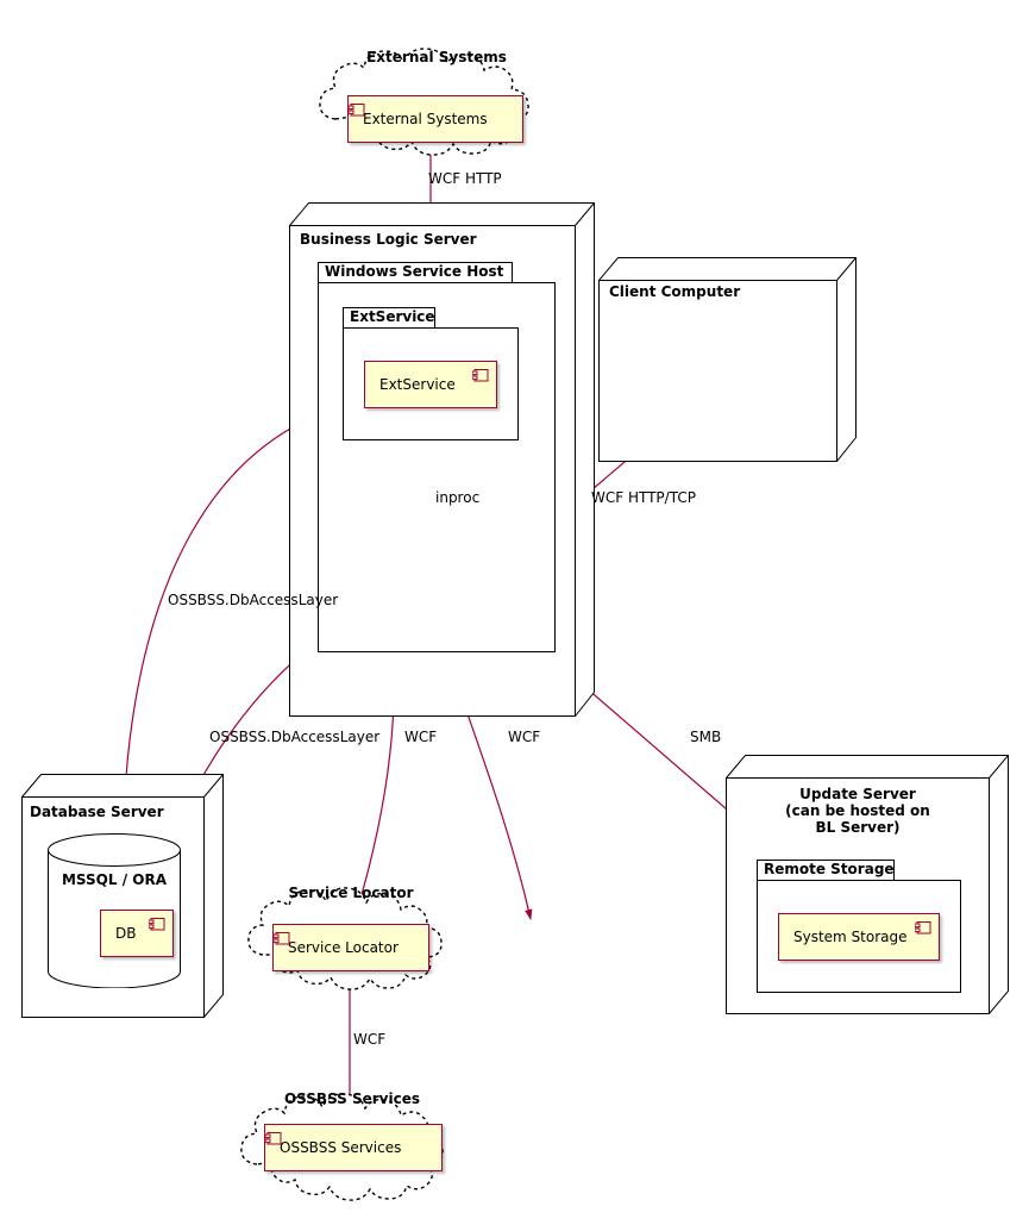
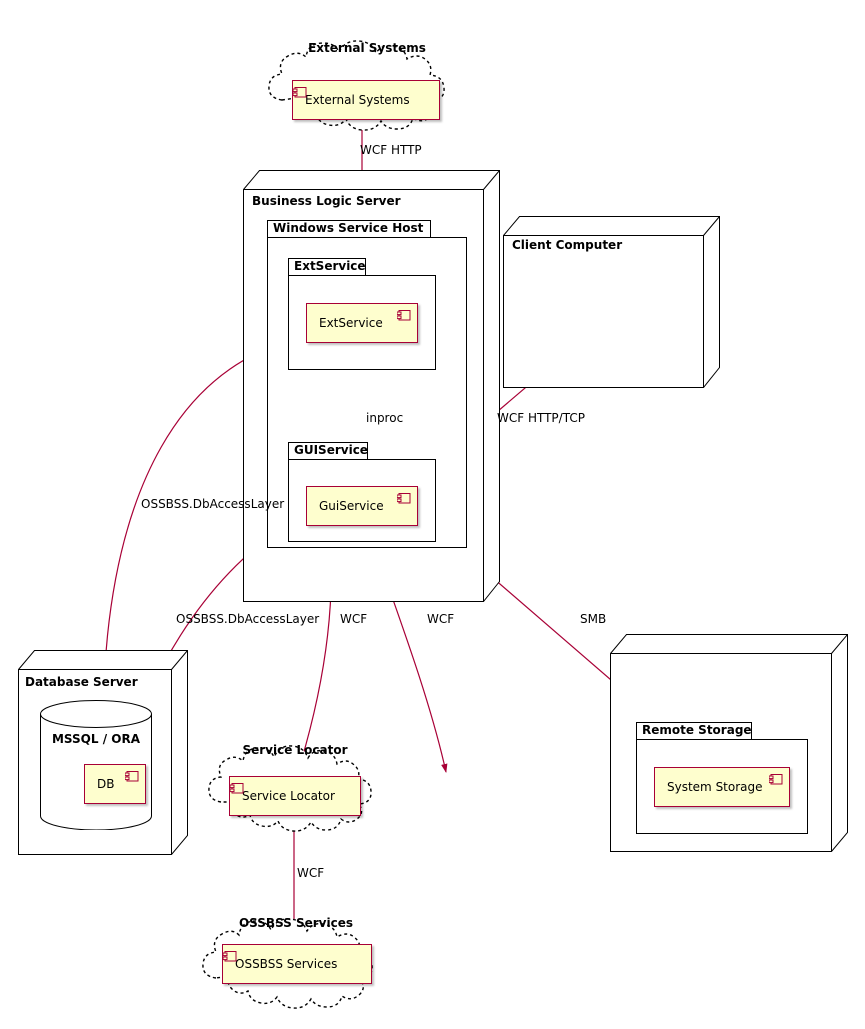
  External Systems
  External Systems
  Business Logic Server
  Windows Service Host
  ExtService
  ExtService
+ GUIService
+ GuiService
  Client Computer
  Database Server
  MSSQL / ORA
  DB
  Service Locator
  Service Locator
- Update Server
- (can be hosted on
- BL Server)
  Remote Storage
  System Storage
  OSSBSS Services
  OSSBSS Services
  WCF HTTP
  inproc
  WCF HTTP/TCP
  OSSBSS.DbAccessLayer
  OSSBSS.DbAccessLayer
  WCF
  WCF
  SMB
  WCF
